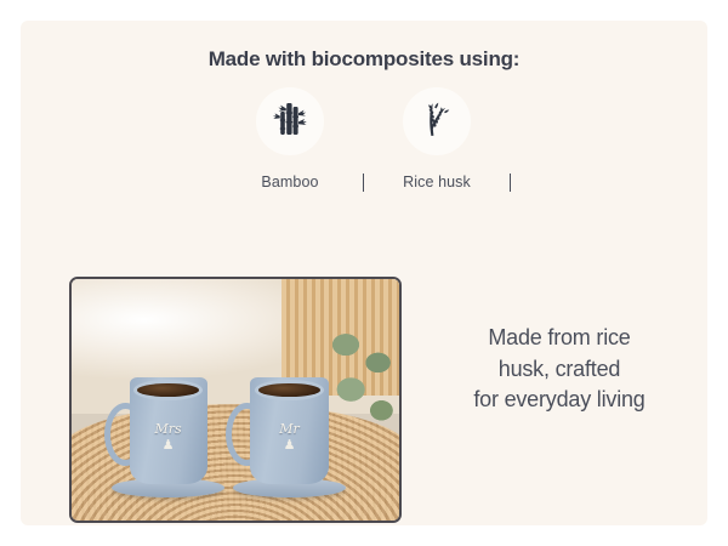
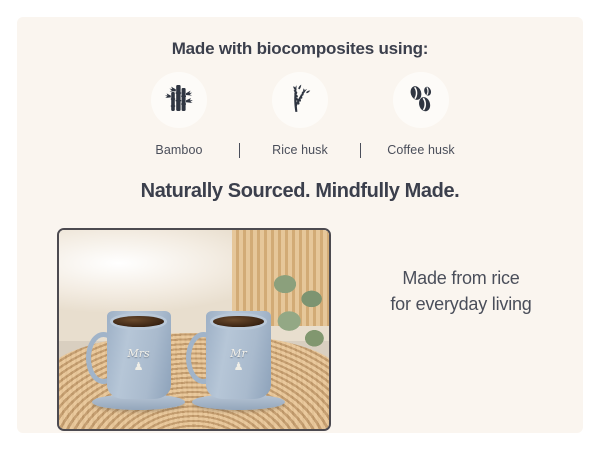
  Made with biocomposites using:
  Bamboo
  Rice husk
+ Coffee husk
+ Naturally Sourced. Mindfully Made.
  Mrs
  ♟
  Mr
  ♟
  Made from rice
- husk, crafted
  for everyday living
